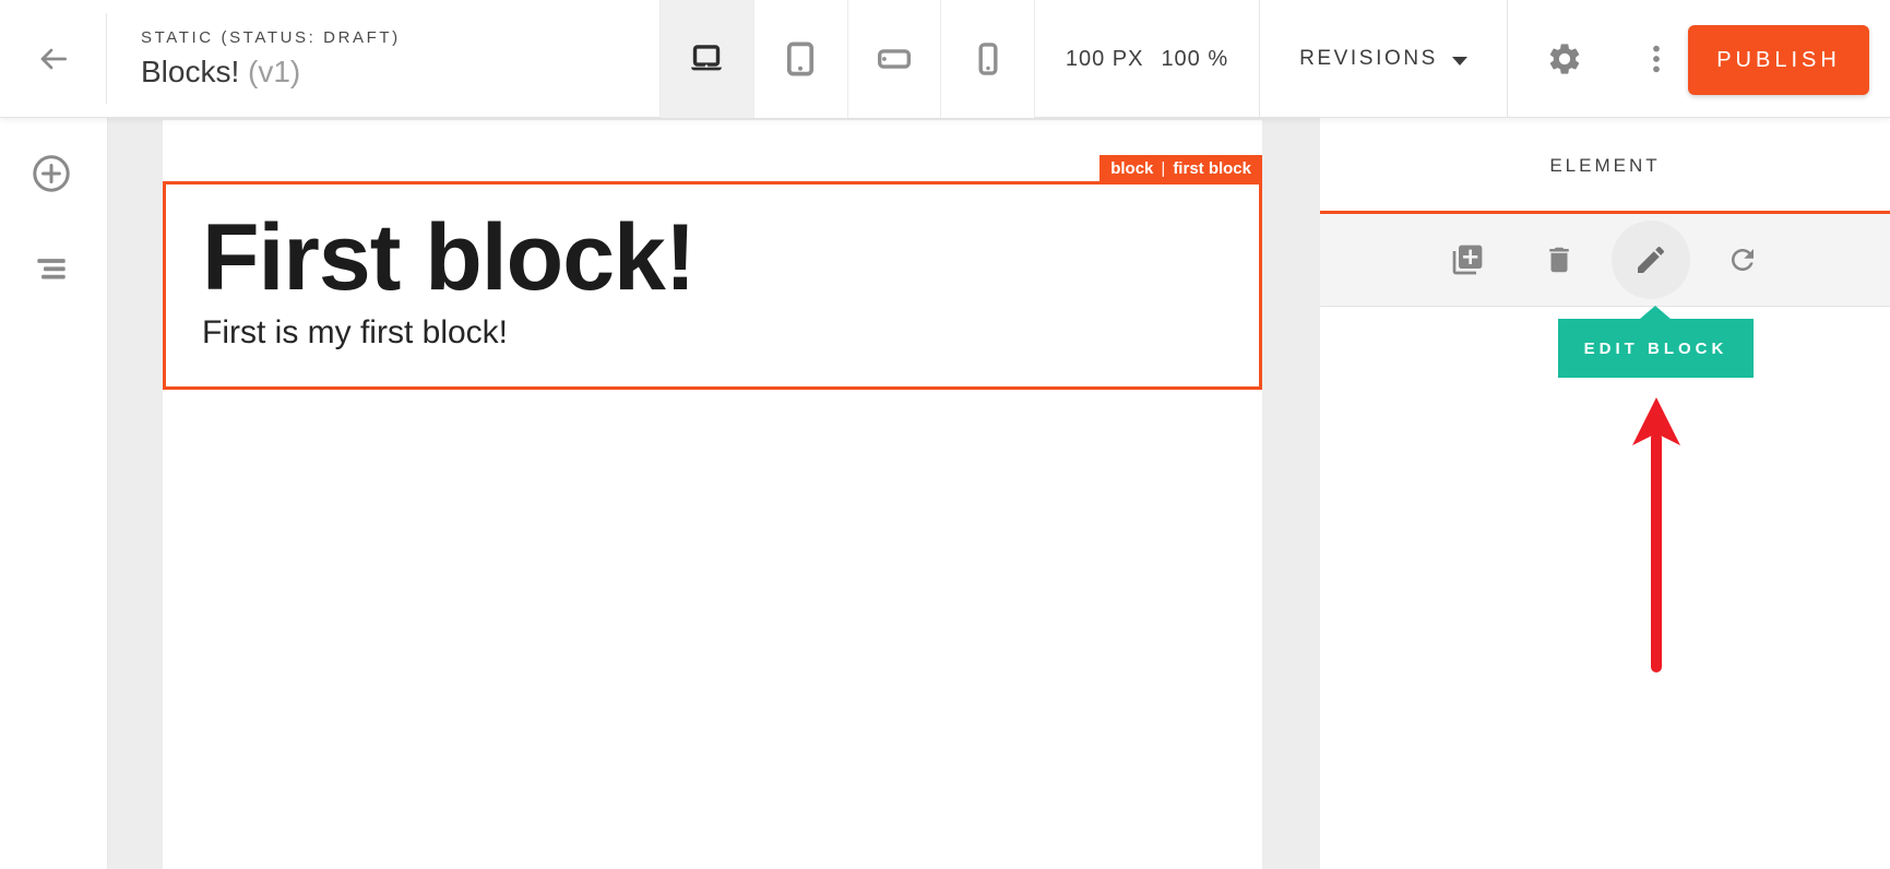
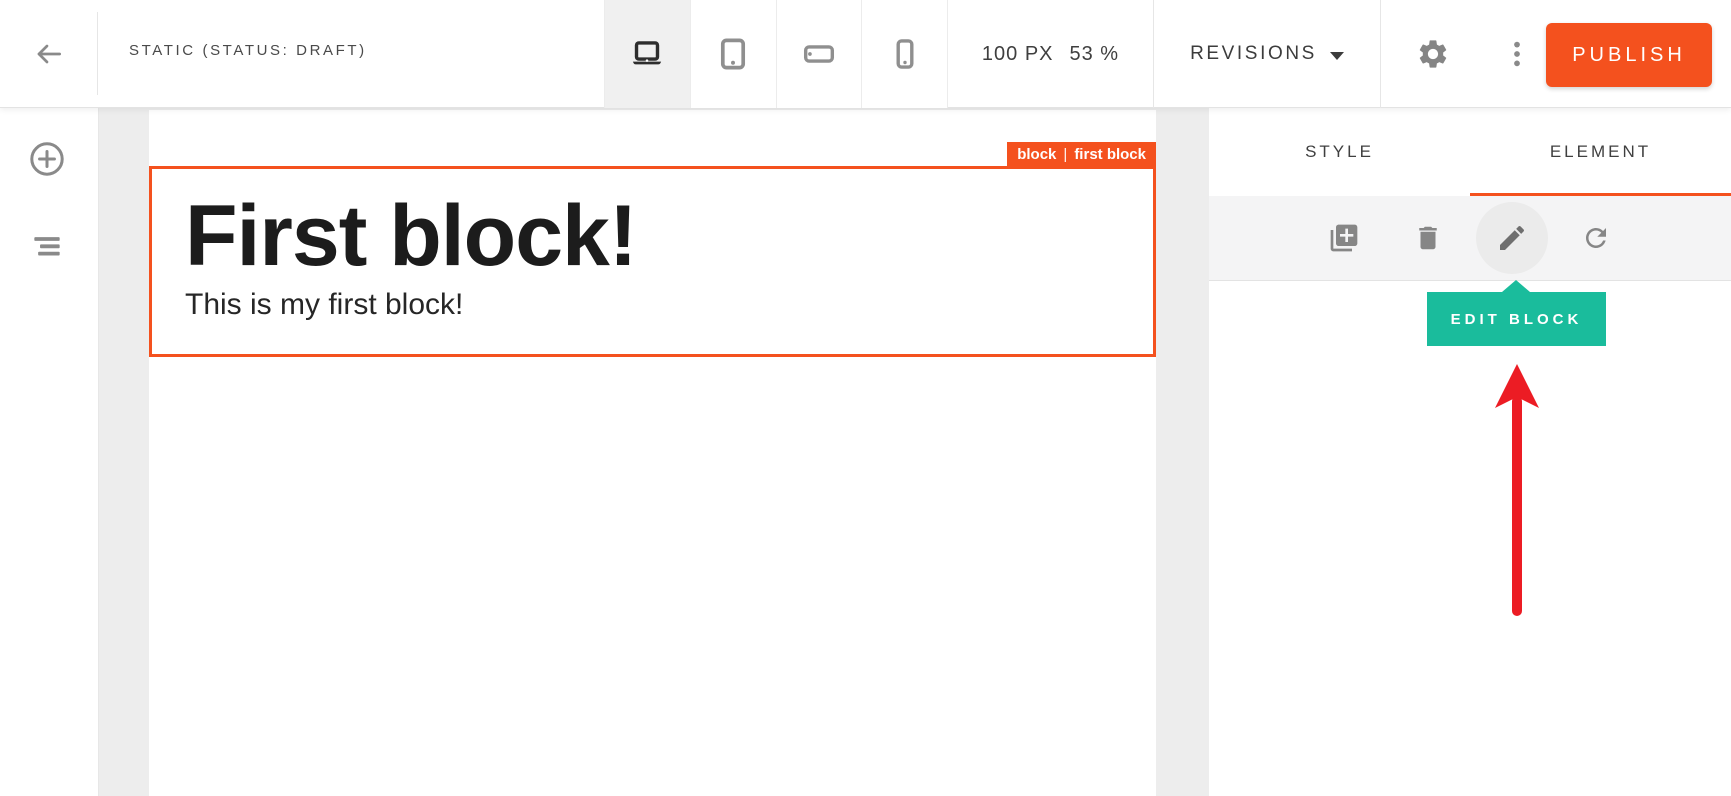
  STATIC (STATUS: DRAFT)
- Blocks! (v1)
  100 PX
- 100 %
+ 53 %
  REVISIONS
  PUBLISH
  block
  |
  first block
  First block!
- First is my first block!
+ This is my first block!
+ STYLE
  ELEMENT
  EDIT BLOCK
